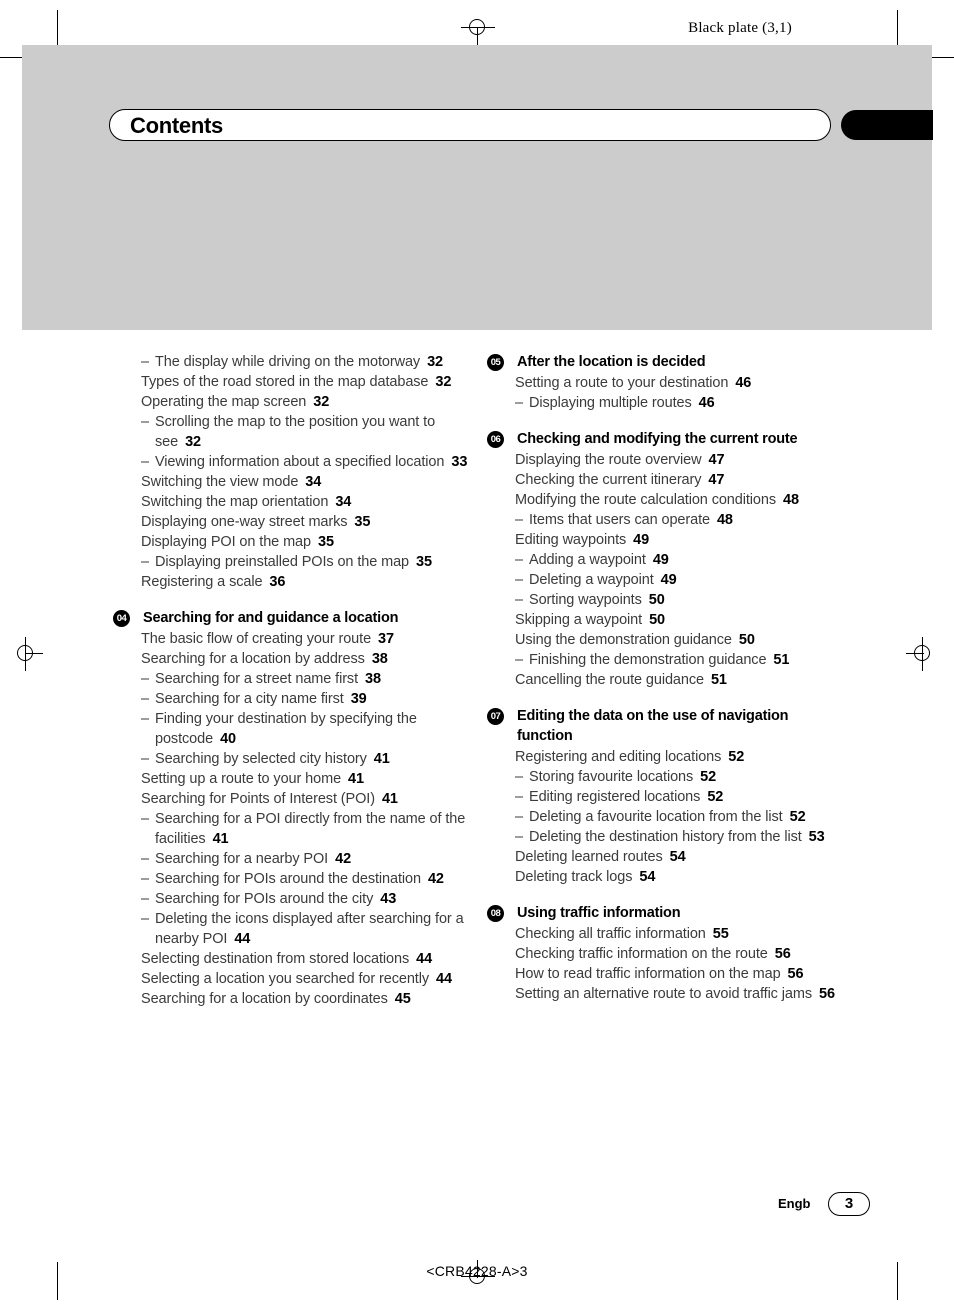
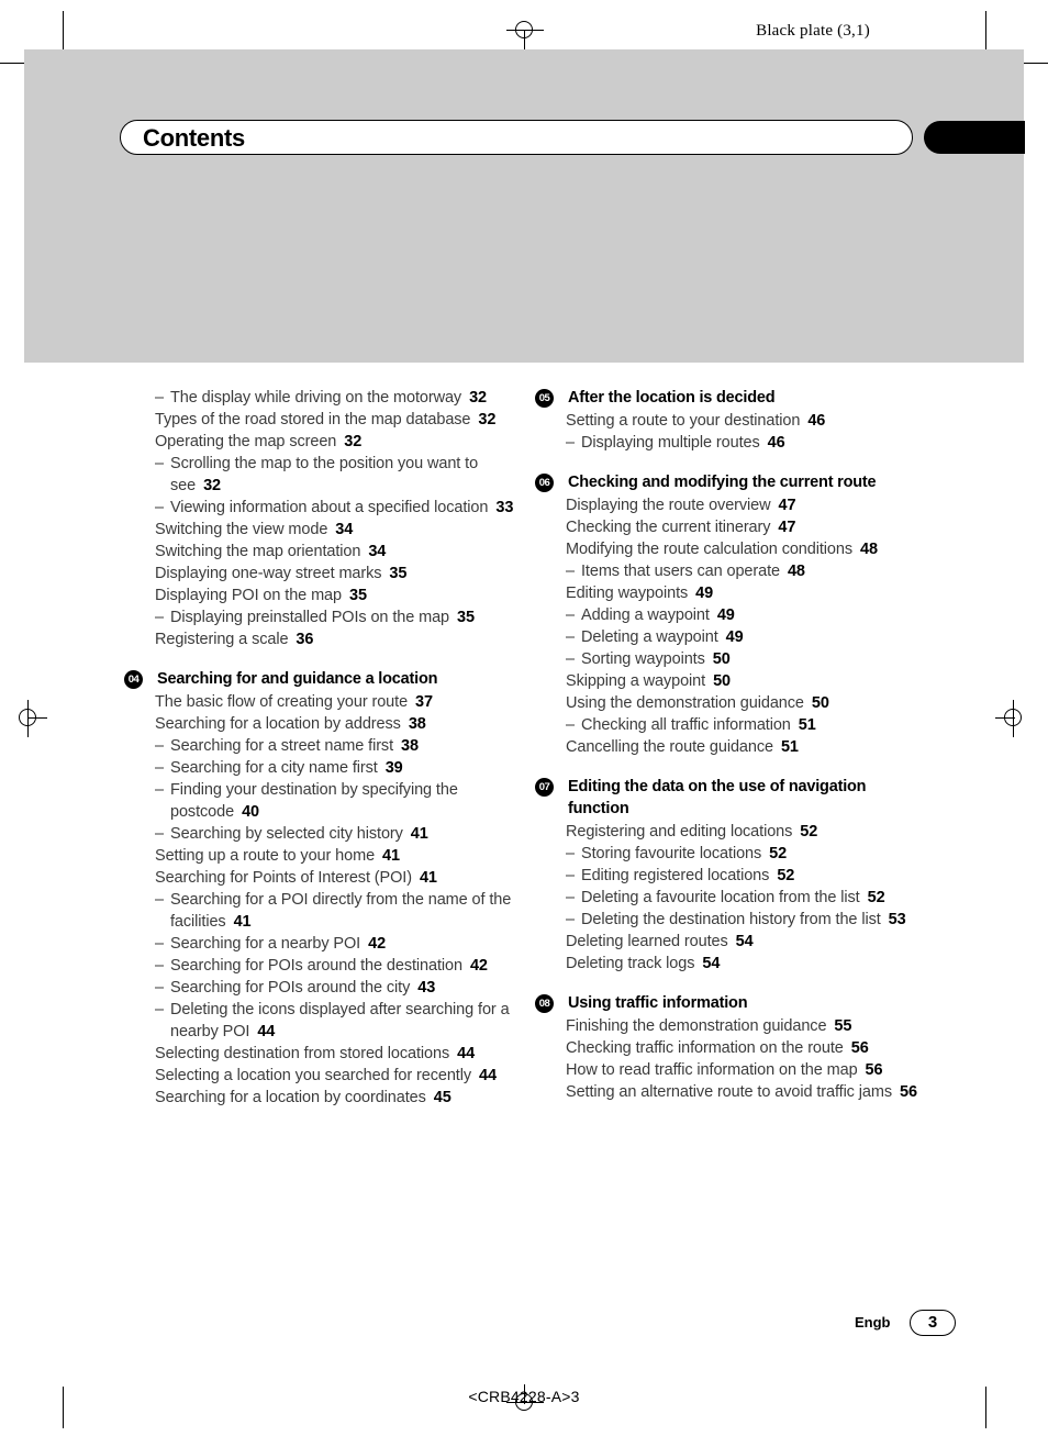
  Black plate (3,1)
  Contents
  –
  The display while driving on the motorway 32
  Types of the road stored in the map database 32
  Operating the map screen 32
  –
  Scrolling the map to the position you want to see 32
  –
  Viewing information about a specified location 33
  Switching the view mode 34
  Switching the map orientation 34
  Displaying one-way street marks 35
  Displaying POI on the map 35
  –
  Displaying preinstalled POIs on the map 35
  Registering a scale 36
  04
  Searching for and guidance a location
  The basic flow of creating your route 37
  Searching for a location by address 38
  –
  Searching for a street name first 38
  –
  Searching for a city name first 39
  –
  Finding your destination by specifying the postcode 40
  –
  Searching by selected city history 41
  Setting up a route to your home 41
  Searching for Points of Interest (POI) 41
  –
  Searching for a POI directly from the name of the facilities 41
  –
  Searching for a nearby POI 42
  –
  Searching for POIs around the destination 42
  –
  Searching for POIs around the city 43
  –
  Deleting the icons displayed after searching for a nearby POI 44
  Selecting destination from stored locations 44
  Selecting a location you searched for recently 44
  Searching for a location by coordinates 45
  05
  After the location is decided
  Setting a route to your destination 46
  –
  Displaying multiple routes 46
  06
  Checking and modifying the current route
  Displaying the route overview 47
  Checking the current itinerary 47
  Modifying the route calculation conditions 48
  –
  Items that users can operate 48
  Editing waypoints 49
  –
  Adding a waypoint 49
  –
  Deleting a waypoint 49
  –
  Sorting waypoints 50
  Skipping a waypoint 50
  Using the demonstration guidance 50
  –
- Finishing the demonstration guidance 51
+ Checking all traffic information 51
  Cancelling the route guidance 51
  07
  Editing the data on the use of navigation function
  Registering and editing locations 52
  –
  Storing favourite locations 52
  –
  Editing registered locations 52
  –
  Deleting a favourite location from the list 52
  –
  Deleting the destination history from the list 53
  Deleting learned routes 54
  Deleting track logs 54
  08
  Using traffic information
- Checking all traffic information 55
+ Finishing the demonstration guidance 55
  Checking traffic information on the route 56
  How to read traffic information on the map 56
  Setting an alternative route to avoid traffic jams 56
  Engb
  3
  <CRB4228-A>3
